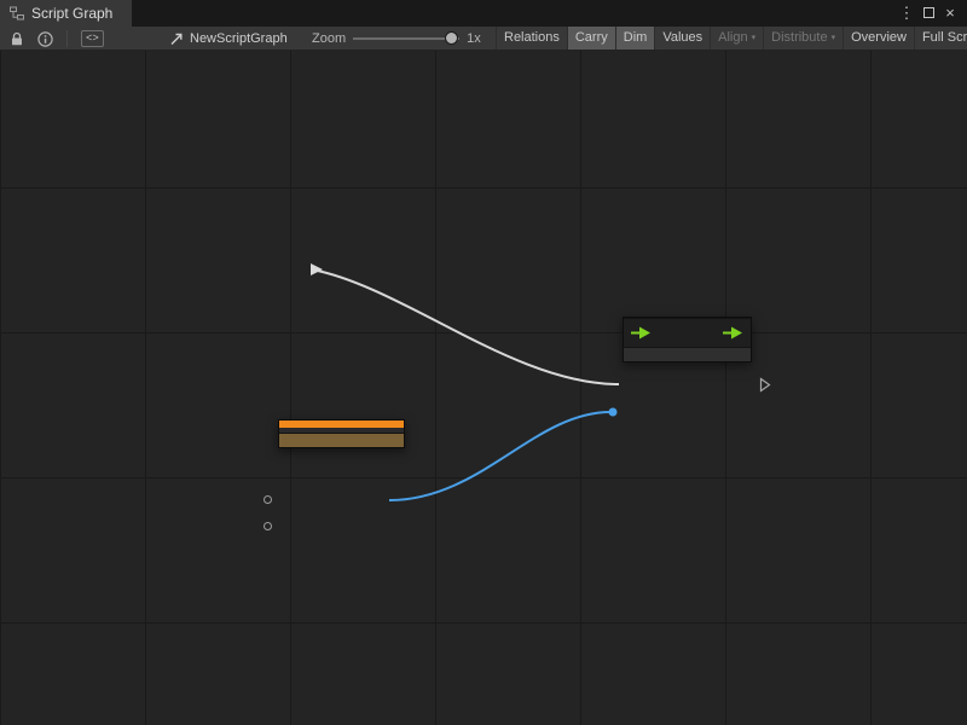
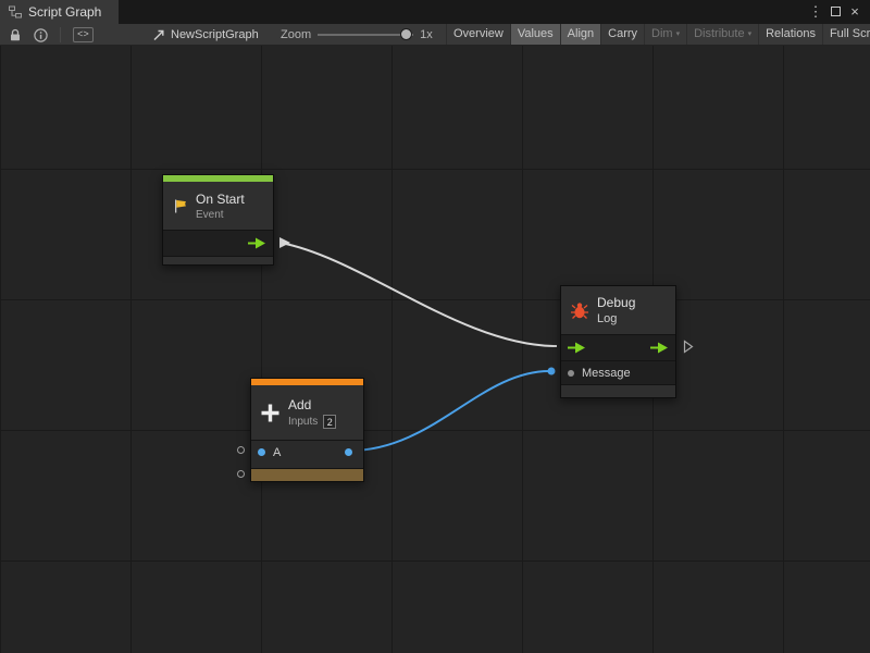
  Script Graph
  ⋮
  ×
  <>
  NewScriptGraph
  Zoom
  1x
- Relations
+ Overview
- Carry
+ Values
- Dim
+ Align
- Values
+ Carry
- Align
+ Dim
  Distribute
- Overview
+ Relations
  Full Scr
+ On Start
+ Event
+ Debug
+ Log
+ Message
+ Add
+ Inputs
+ 2
+ A
